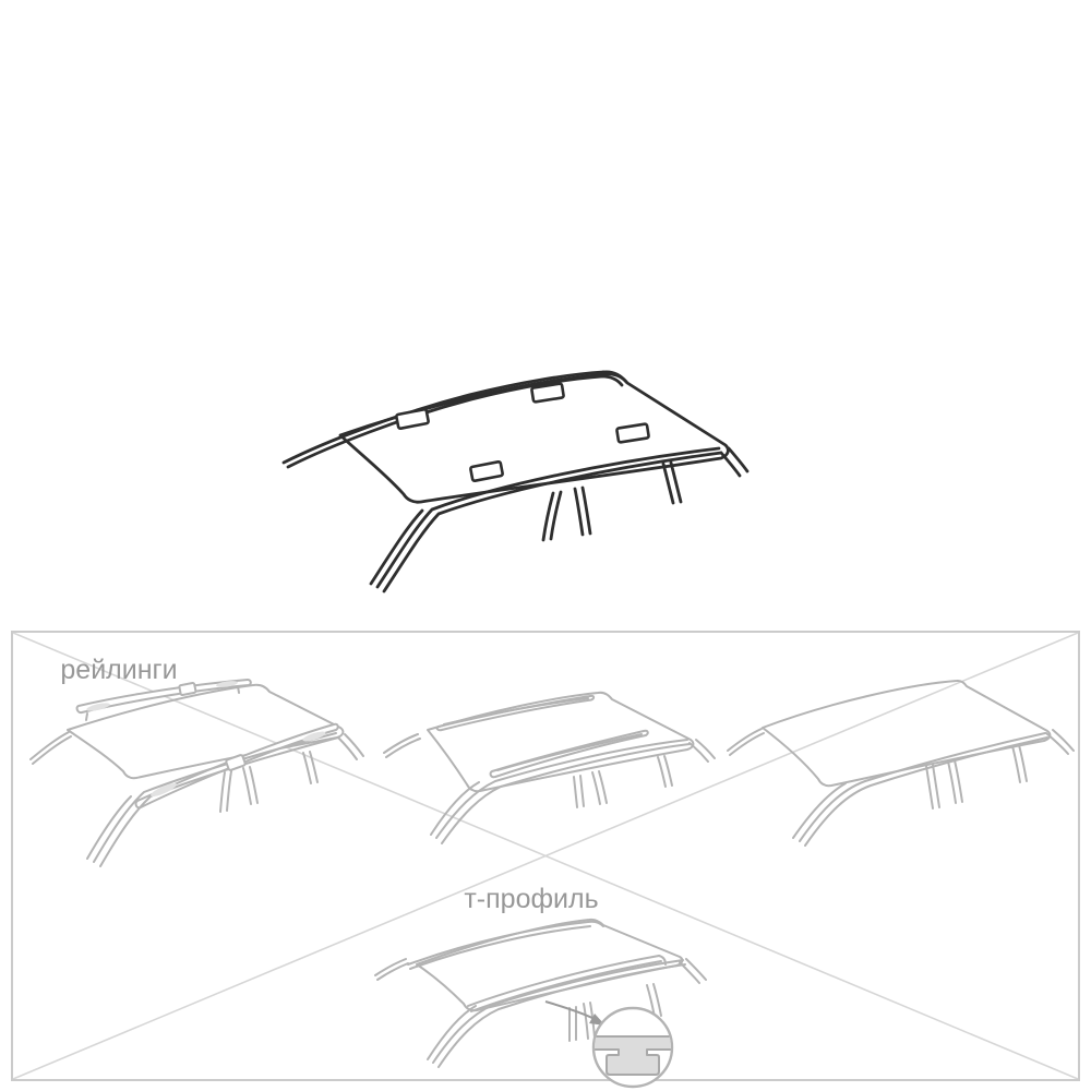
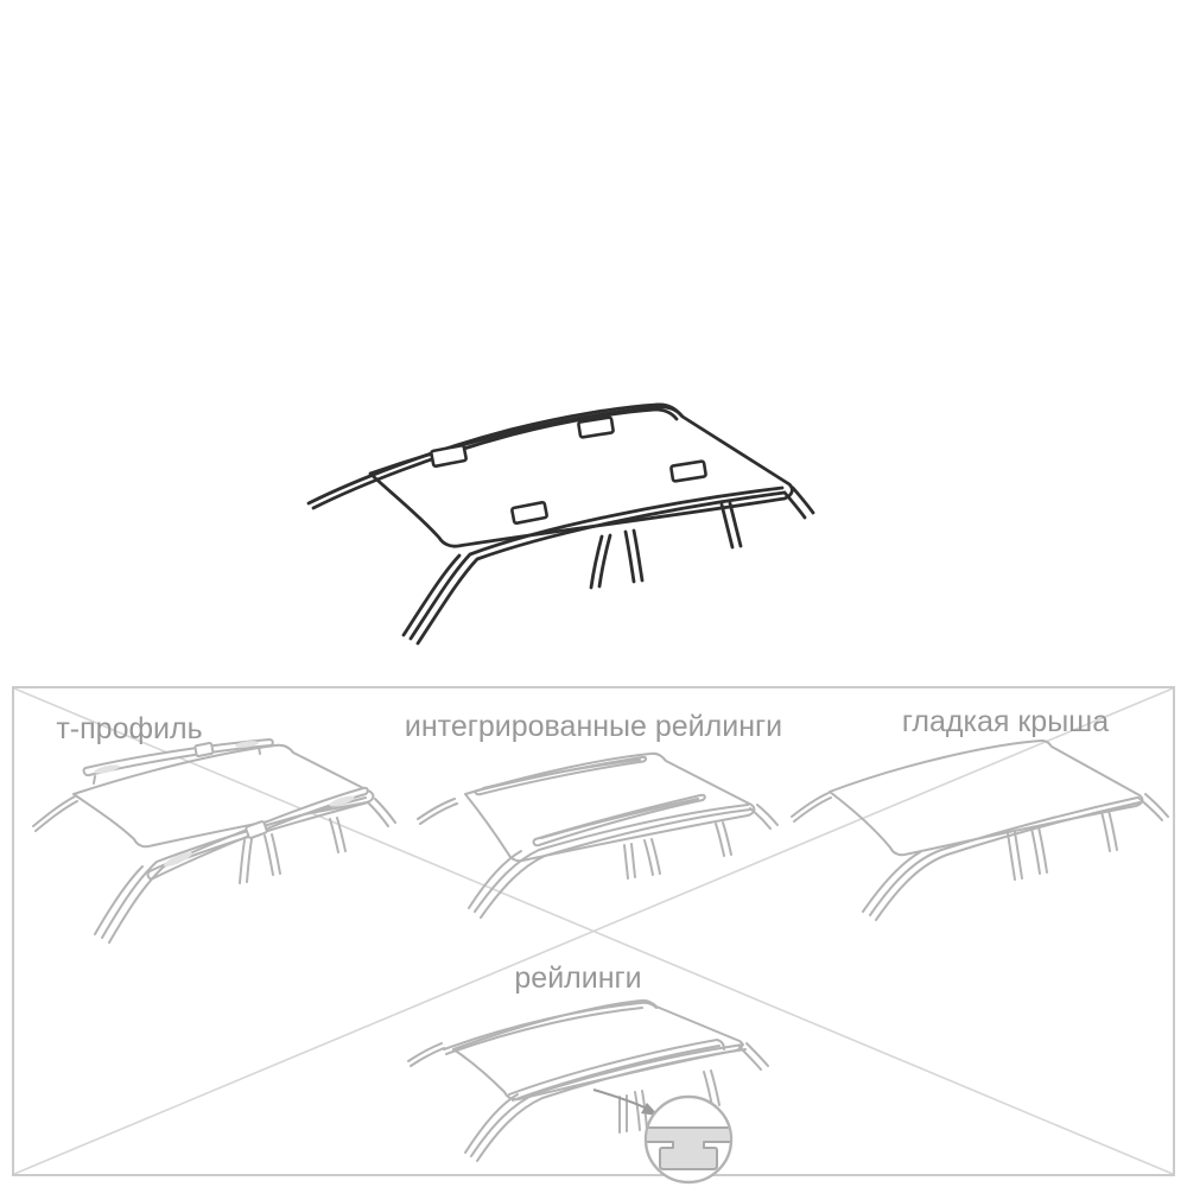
- рейлинги
+ т-профиль
+ интегрированные рейлинги
+ гладкая крыша
- т-профиль
+ рейлинги
